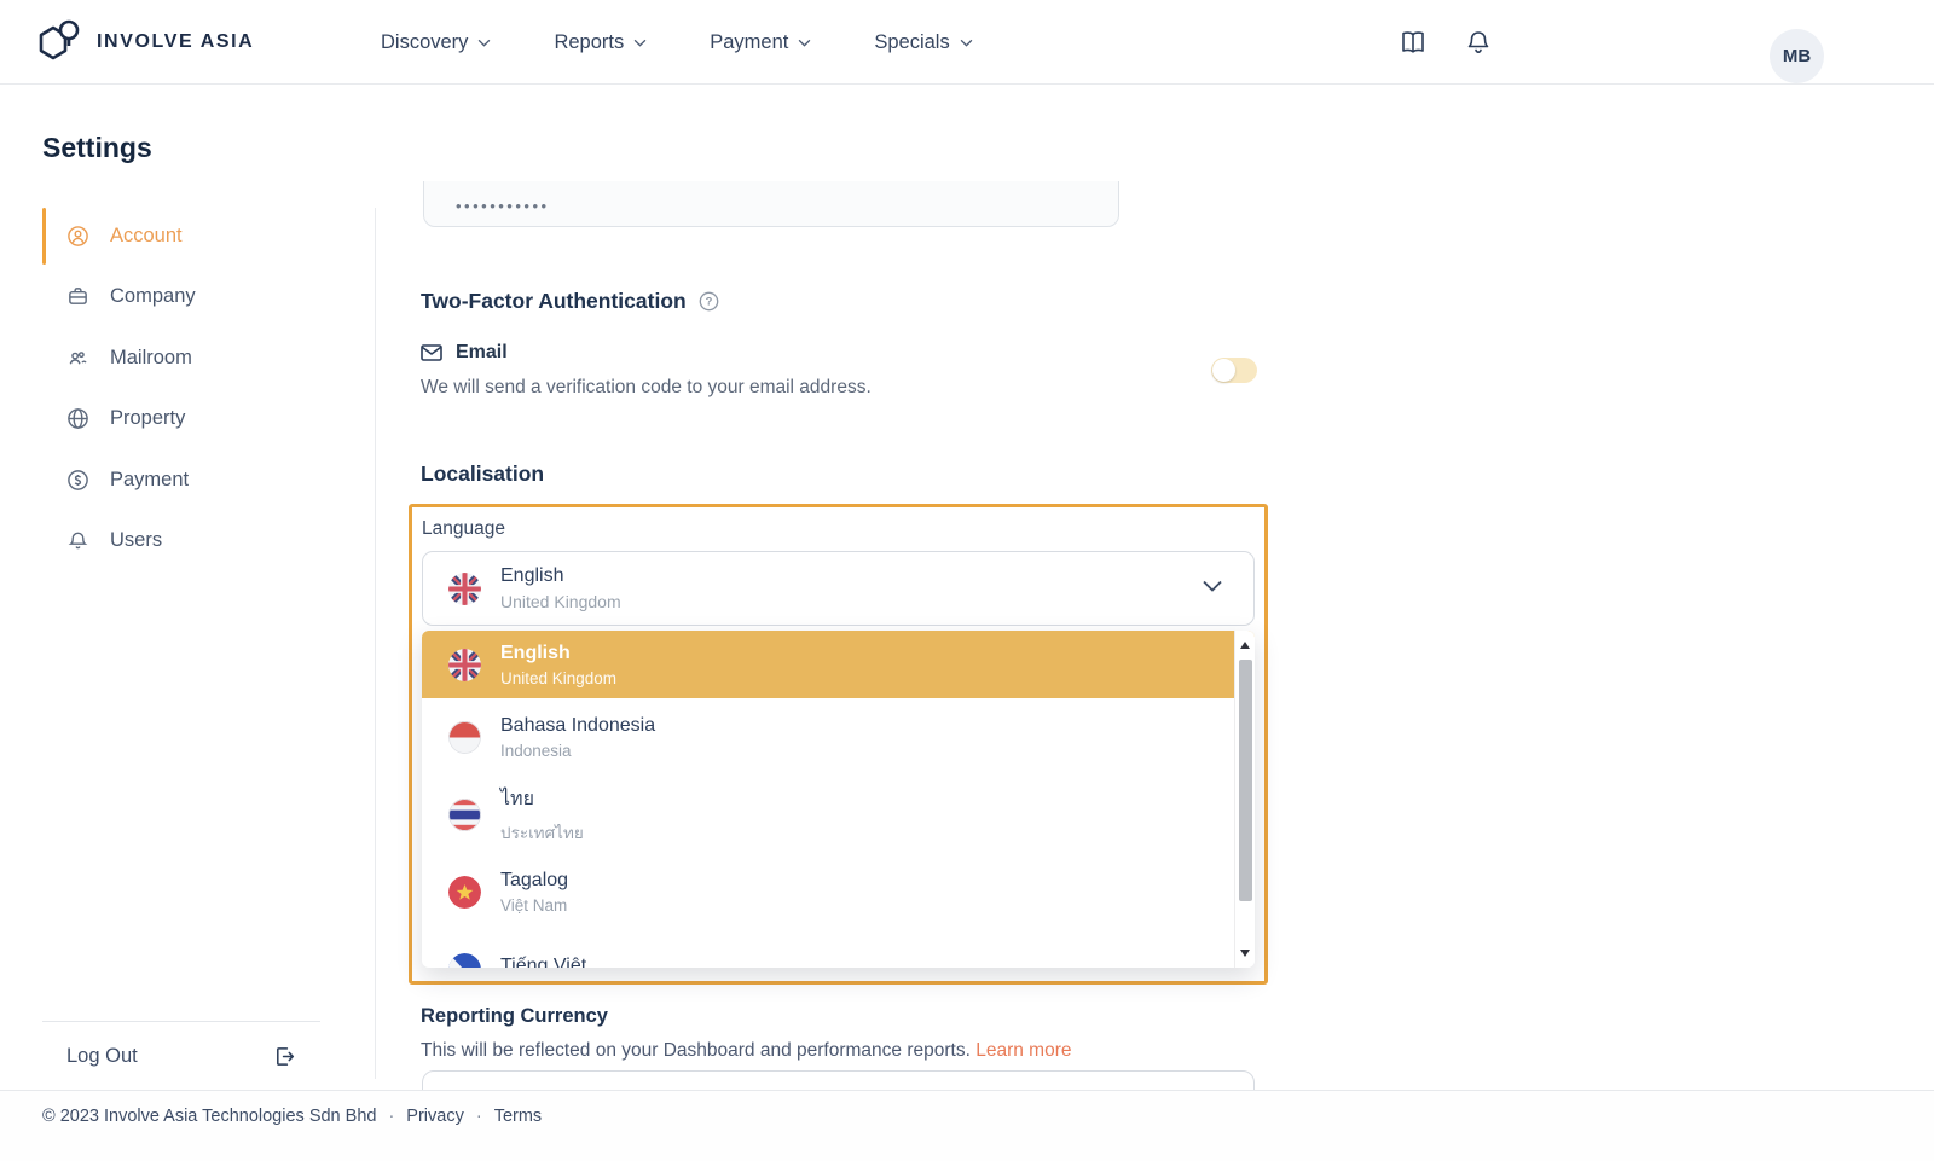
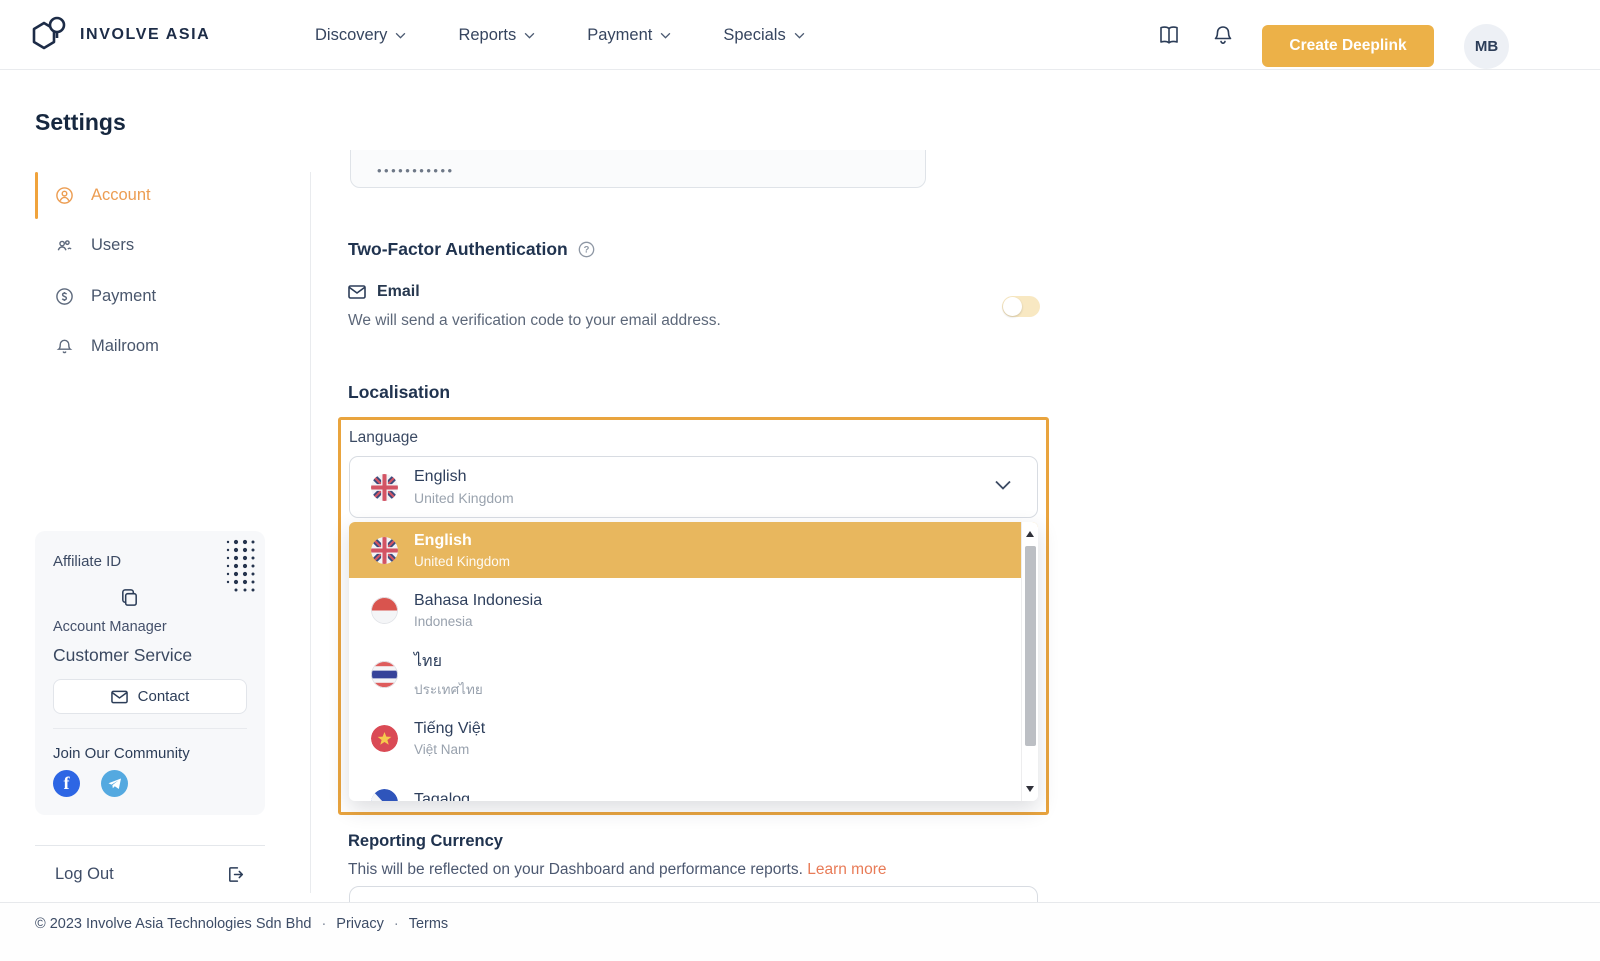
  INVOLVE ASIA
  Discovery
  Reports
  Payment
  Specials
+ Create Deeplink
  MB
  Settings
  Account
- Company
- Mailroom
+ Users
- Property
  Payment
- Users
+ Mailroom
+ Affiliate ID
+ Account Manager
+ Customer Service
+ Contact
+ Join Our Community
+ f
  Log Out
  •••••••••••
  Two-Factor Authentication
  ?
  Email
  We will send a verification code to your email address.
  Localisation
  Language
  English
  United Kingdom
  English
  United Kingdom
  Bahasa Indonesia
  Indonesia
  ไทย
  ประเทศไทย
- Tagalog
+ Tiếng Việt
  Việt Nam
- Tiếng Việt
+ Tagalog
  Reporting Currency
  This will be reflected on your Dashboard and performance reports. Learn more
  © 2023 Involve Asia Technologies Sdn Bhd
  ·
  Privacy
  ·
  Terms
